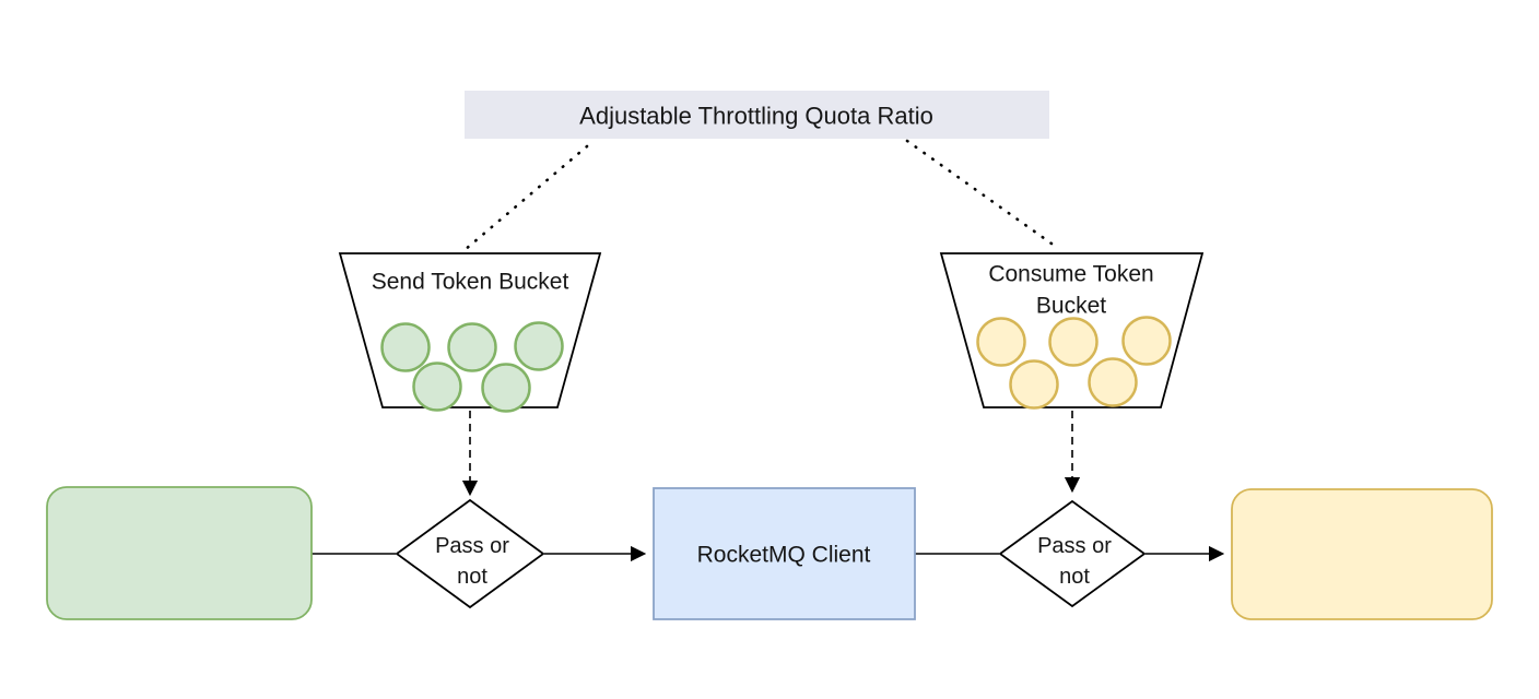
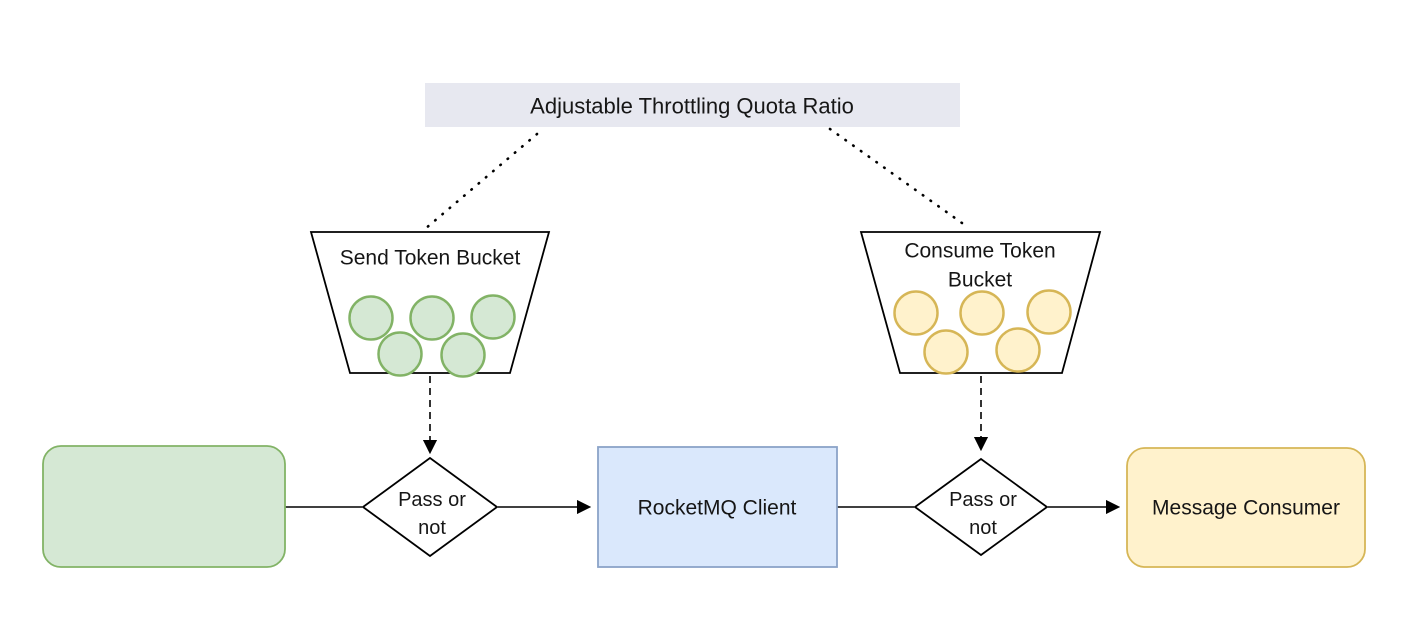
  Adjustable Throttling Quota Ratio
  Send Token Bucket
  Consume Token
  Bucket
  Pass or
  not
  Pass or
  not
  RocketMQ Client
+ Message Consumer
